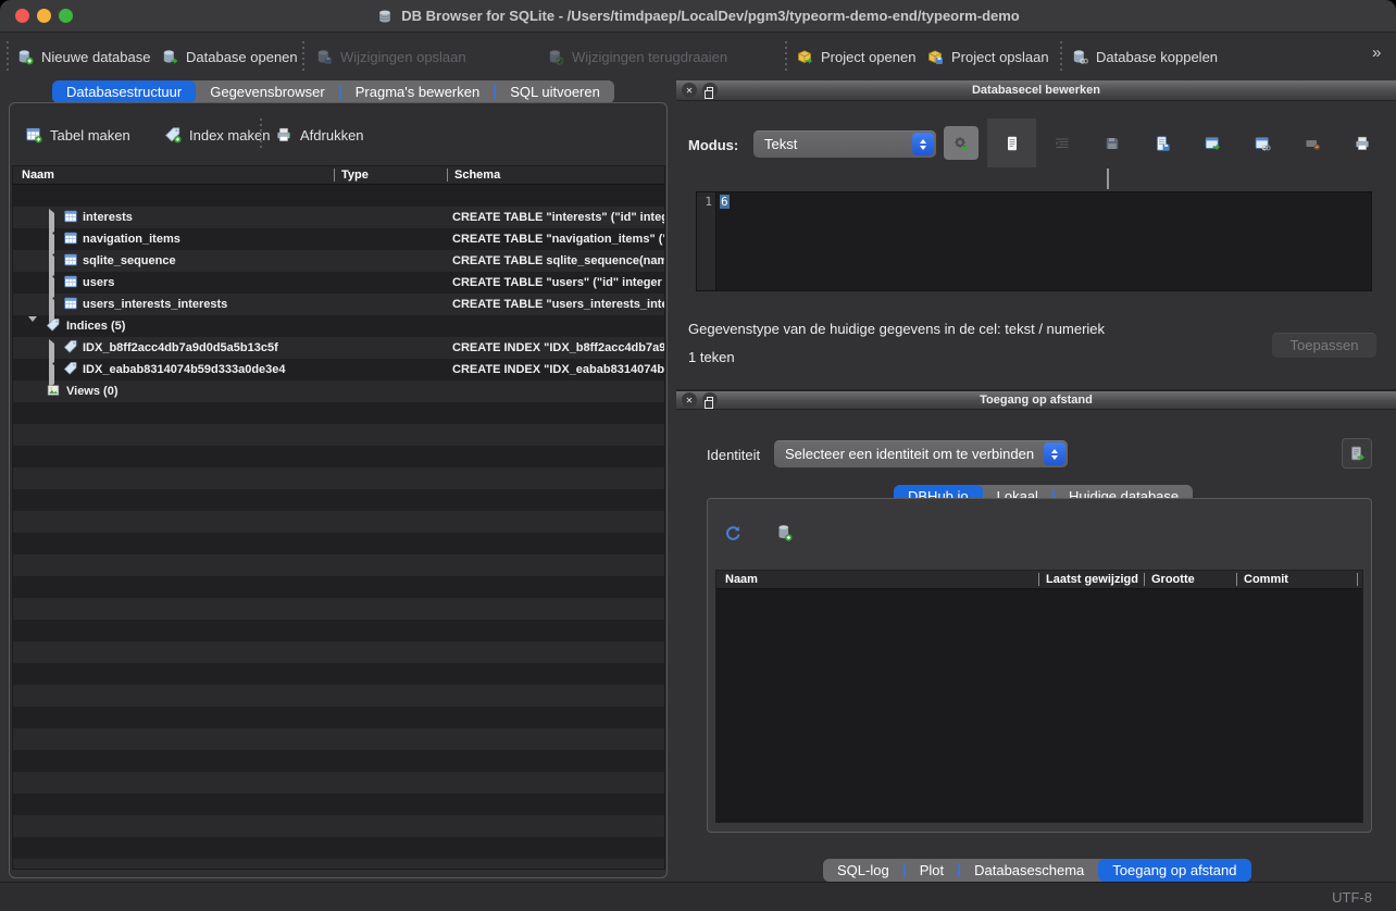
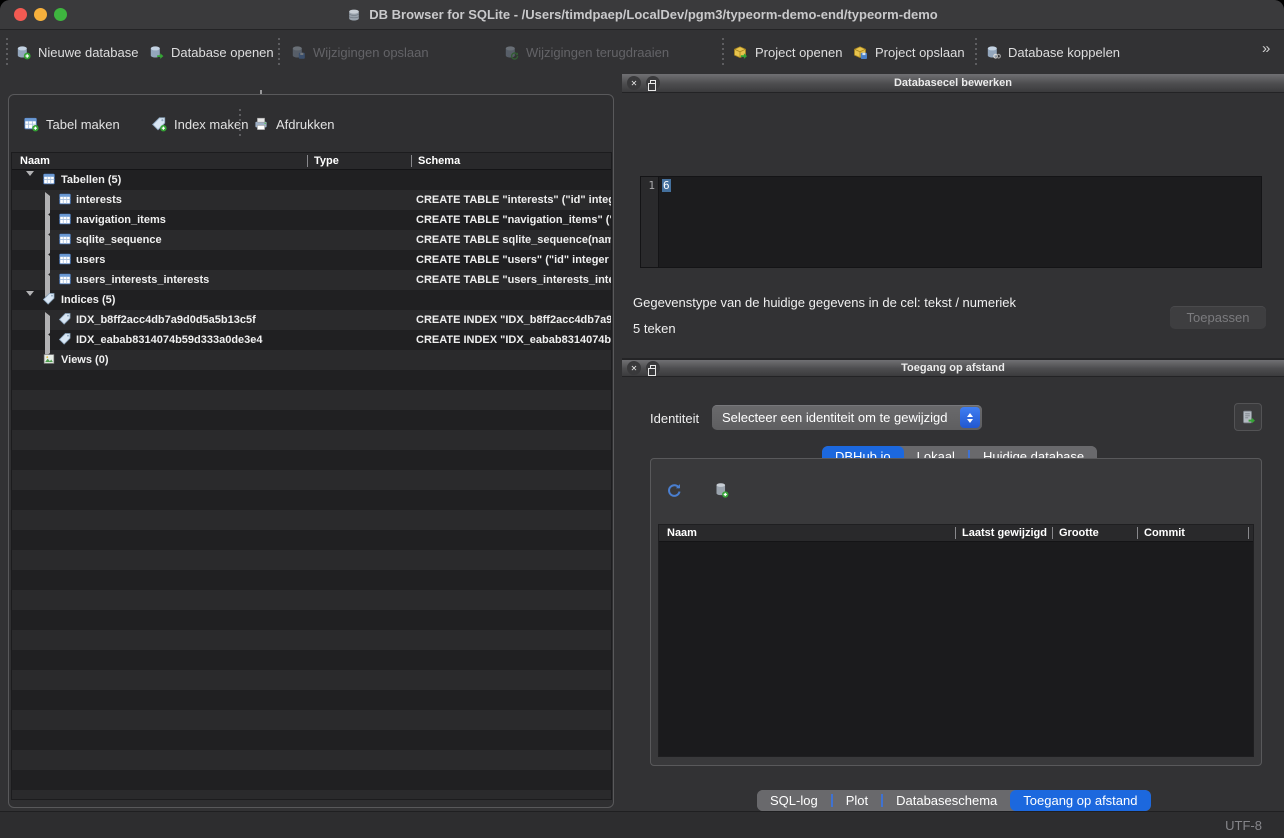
  DB Browser for SQLite - /Users/timdpaep/LocalDev/pgm3/typeorm-demo-end/typeorm-demo
  Nieuwe database
  Database openen
  Wijzigingen opslaan
  Wijzigingen terugdraaien
  Project openen
  Project opslaan
  Database koppelen
  »
- Databasestructuur
- Gegevensbrowser
- Pragma's bewerken
- SQL uitvoeren
  Tabel maken
  Index maken
  Afdrukken
  Naam
  Type
  Schema
+ Tabellen (5)
  interests
  CREATE TABLE "interests" ("id" inte
  navigation_items
  CREATE TABLE "navigation_items" (
  sqlite_sequence
  CREATE TABLE sqlite_sequence(nam
  users
  CREATE TABLE "users" ("id" integer
  users_interests_interests
  CREATE TABLE "users_interests_int
  Indices (5)
  IDX_b8ff2acc4db7a9d0d5a5b13c5f
  CREATE INDEX "IDX_b8ff2acc4db7a9
  IDX_eabab8314074b59d333a0de3e4
  CREATE INDEX "IDX_eabab8314074b
  Views (0)
  ✕
  Databasecel bewerken
- Modus:
- Tekst
  1
  6
  Gegevenstype van de huidige gegevens in de cel: tekst / numeriek
- 1 teken
+ 5 teken
  Toepassen
  ✕
  Toegang op afstand
  Identiteit
- Selecteer een identiteit om te verbinden
+ Selecteer een identiteit om te gewijzigd
  DBHub.io
  Lokaal
  Huidige database
  Naam
  Laatst gewijzigd
  Grootte
  Commit
  SQL-log
  Plot
  Databaseschema
  Toegang op afstand
  UTF-8
